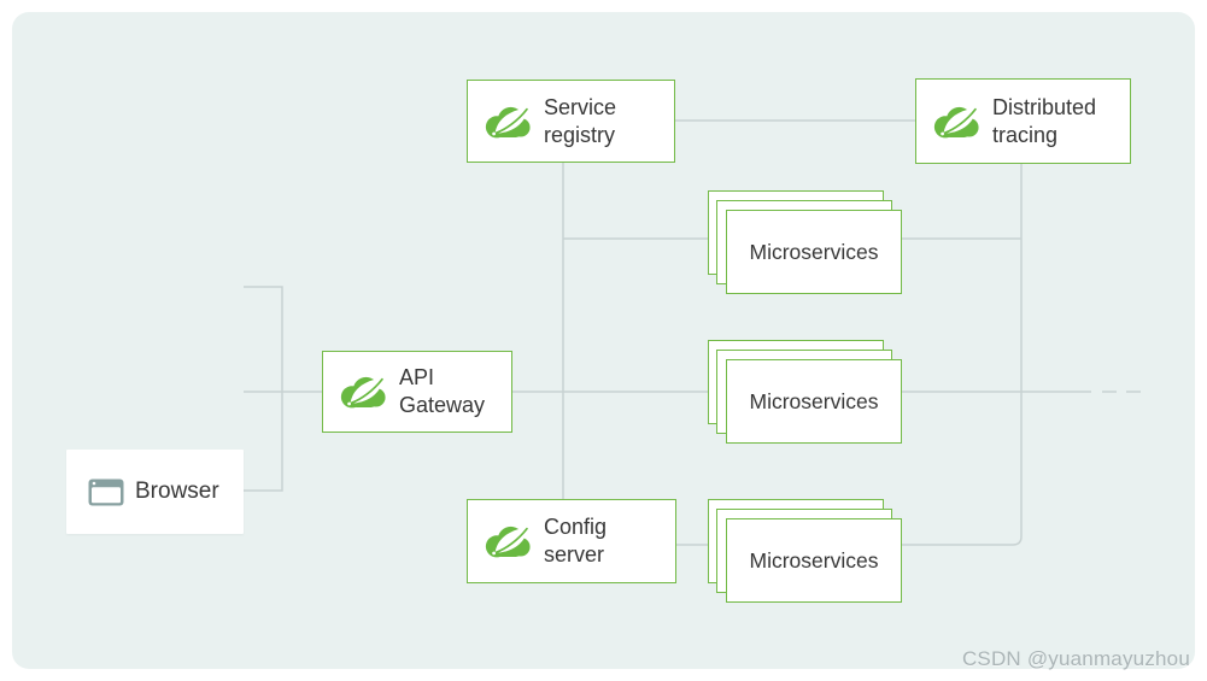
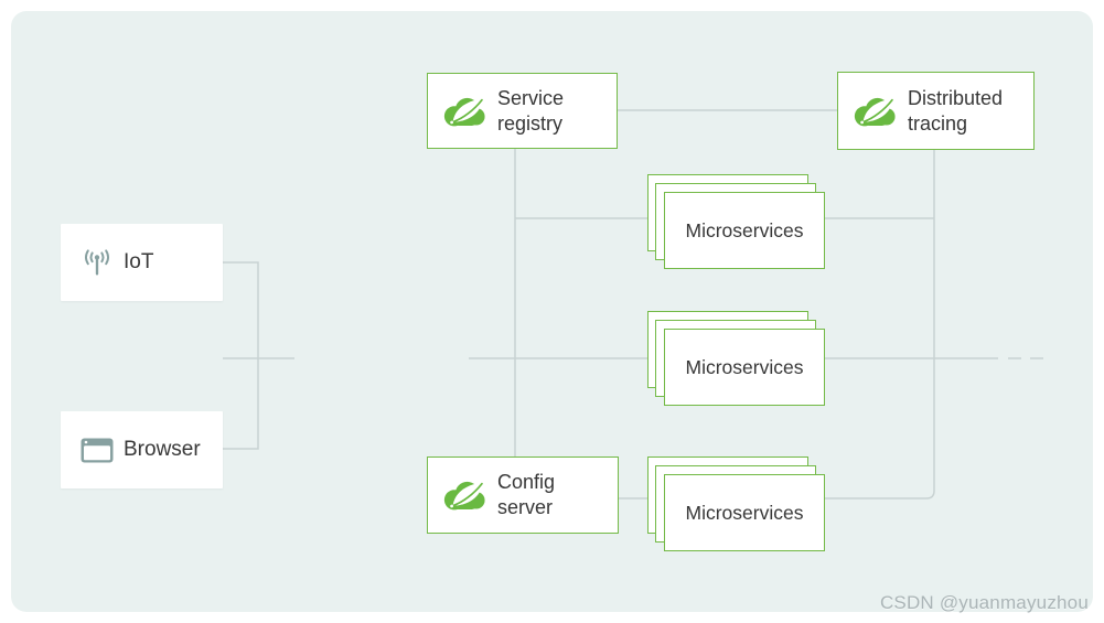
+ IoT
  Browser
- API
- Gateway
  Service
  registry
  Distributed
  tracing
  Config
  server
  Microservices
  Microservices
  Microservices
  CSDN @yuanmayuzhou
